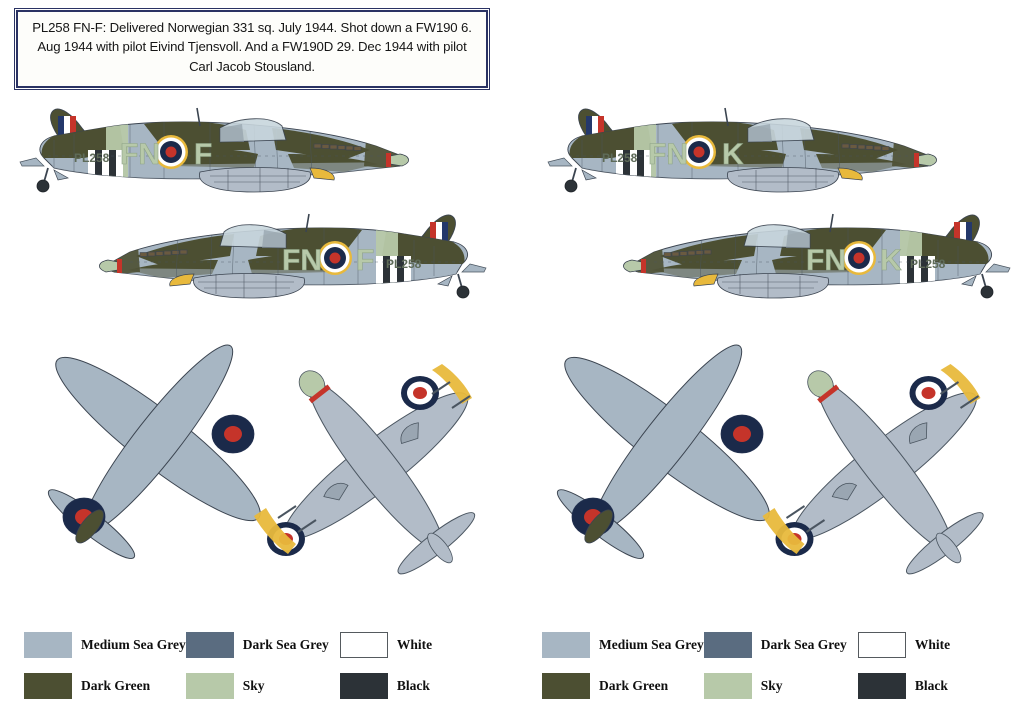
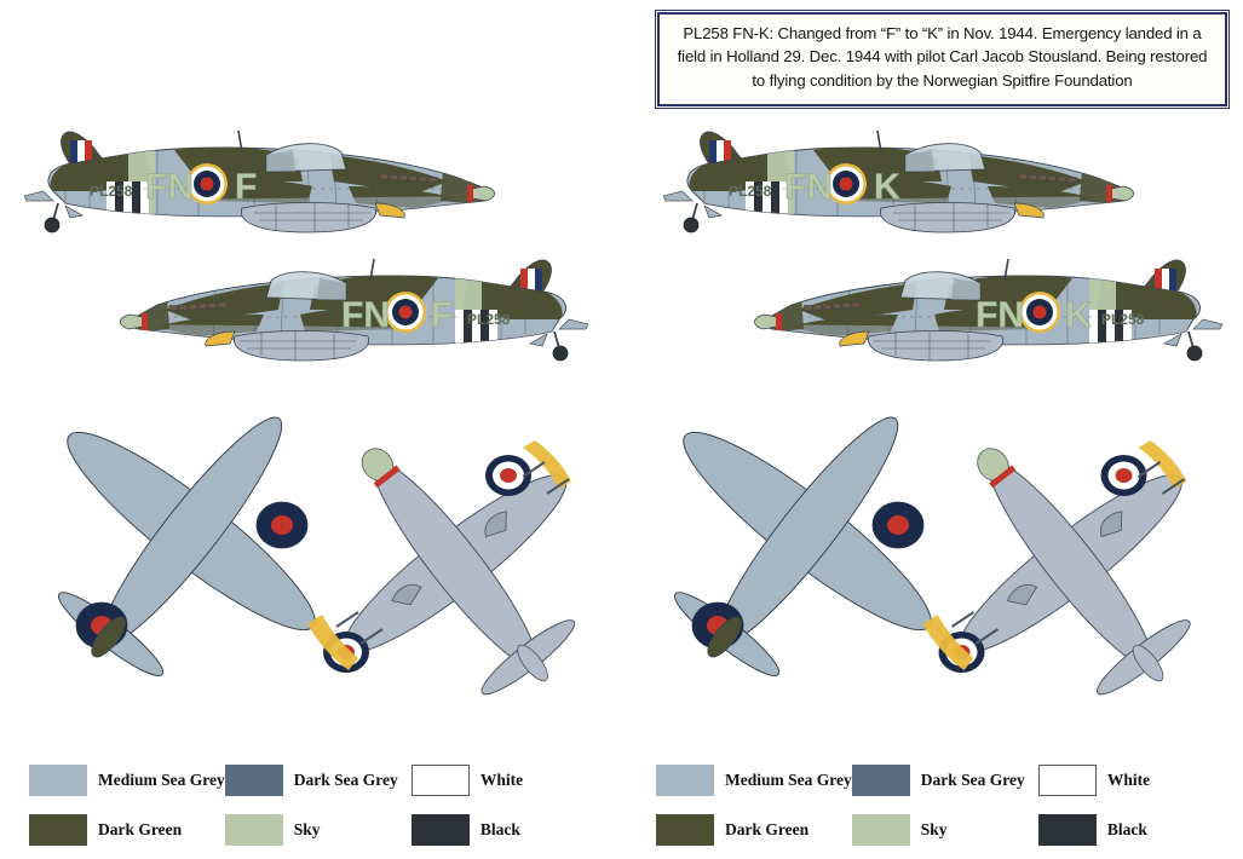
- PL258 FN-F: Delivered Norwegian 331 sq. July 1944. Shot down a FW190 6. Aug 1944 with pilot Eivind Tjensvoll. And a FW190D 29. Dec 1944 with pilot Carl Jacob Stousland.
  FN
  F
  PL258
  FN
  F
  PL258
  Medium Sea Grey
  Dark Sea Grey
  White
  Dark Green
  Sky
  Black
+ PL258 FN-K: Changed from “F” to “K” in Nov. 1944. Emergency landed in a field in Holland 29. Dec. 1944 with pilot Carl Jacob Stousland. Being restored to flying condition by the Norwegian Spitfire Foundation
  FN
  K
  PL258
  FN
  K
  PL258
  Medium Sea Grey
  Dark Sea Grey
  White
  Dark Green
  Sky
  Black
